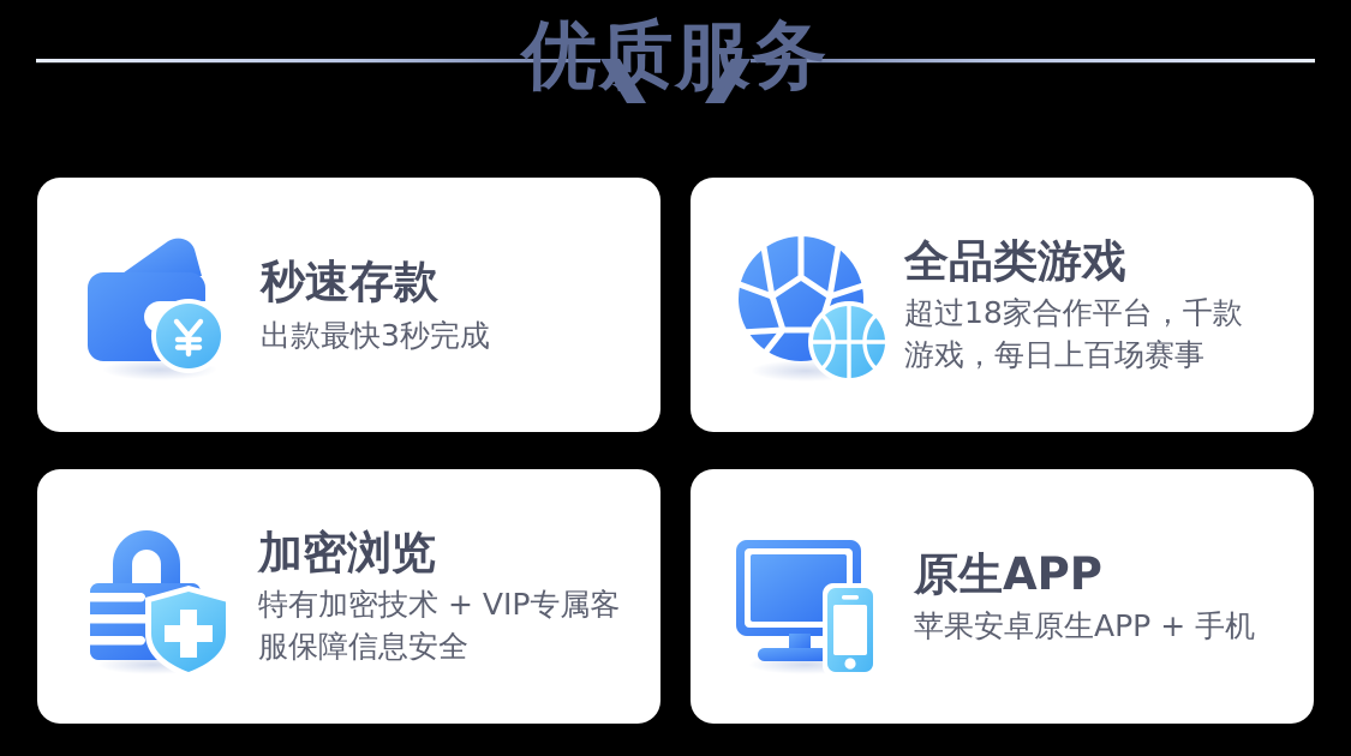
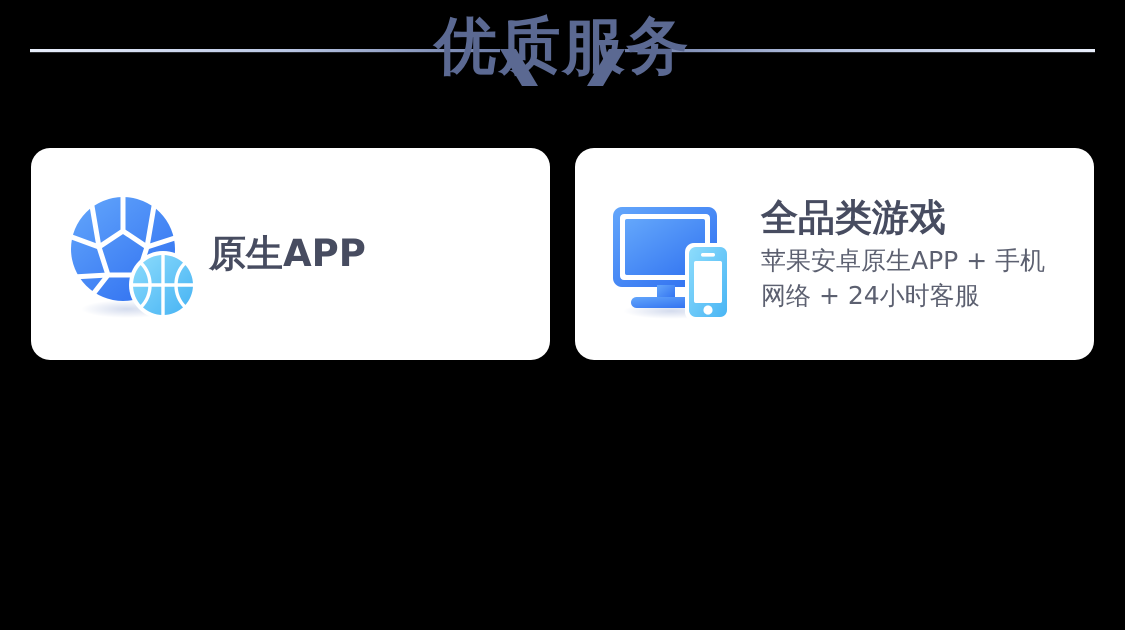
  优质服务
- 秒速存款
- 出款最快3秒完成
- 全品类游戏
+ 原生APP
- 超过18家合作平台，千款
- 游戏，每日上百场赛事
- 加密浏览
- 特有加密技术 + VIP专属客
- 服保障信息安全
- 原生APP
+ 全品类游戏
  苹果安卓原生APP + 手机
+ 网络 + 24小时客服
